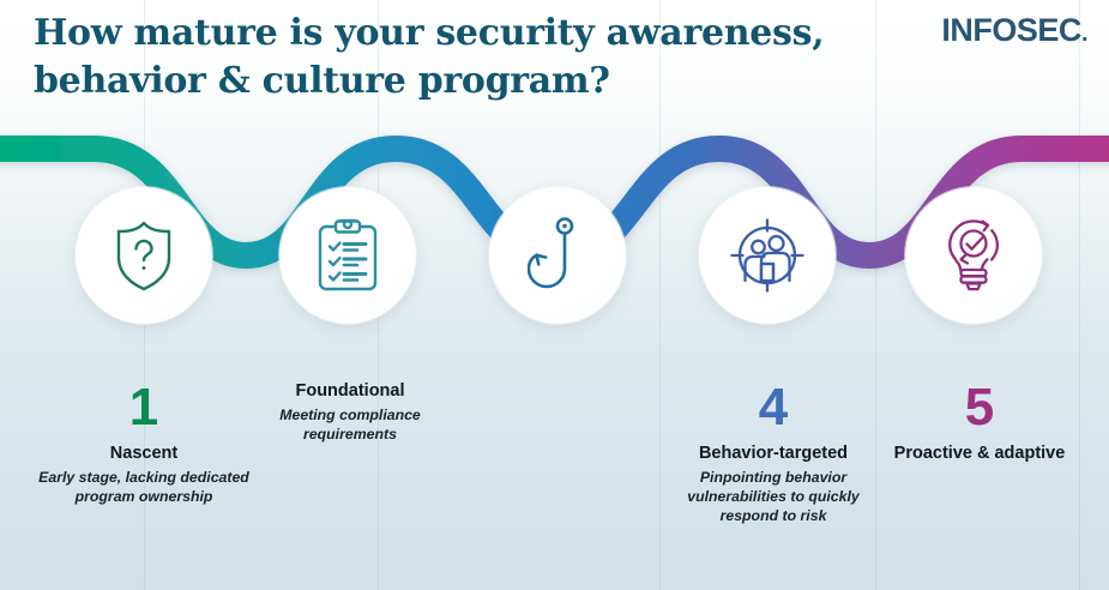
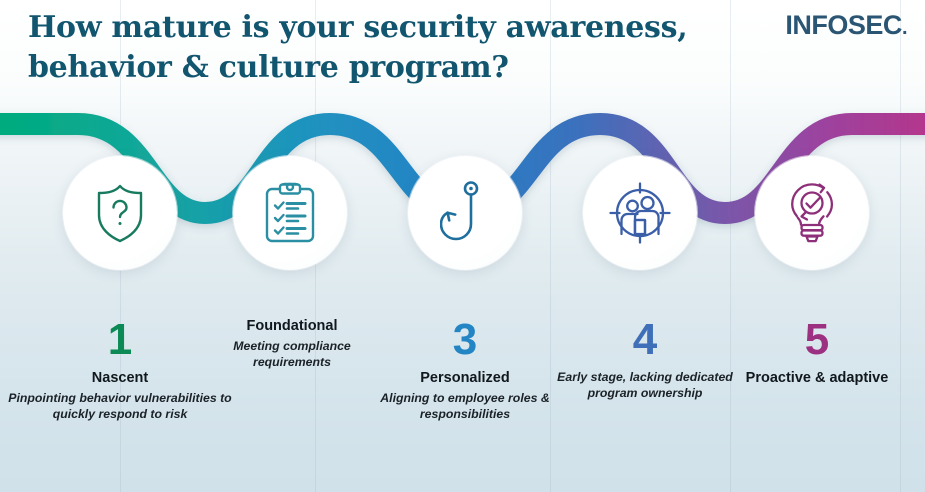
  How mature is your security awareness,
  behavior & culture program?
  INFOSEC.
  1
  Nascent
- Early stage, lacking dedicated program ownership
+ Pinpointing behavior vulnerabilities to quickly respond to risk
  Foundational
  Meeting compliance requirements
+ 3
+ Personalized
+ Aligning to employee roles & responsibilities
  4
- Behavior-targeted
- Pinpointing behavior vulnerabilities to quickly respond to risk
+ Early stage, lacking dedicated program ownership
  5
  Proactive & adaptive
